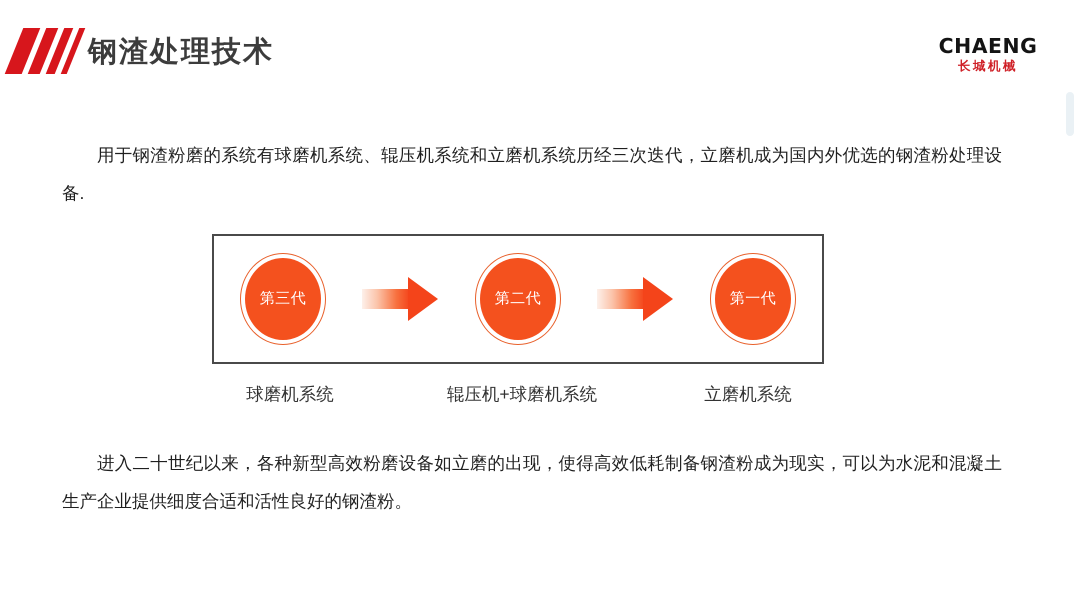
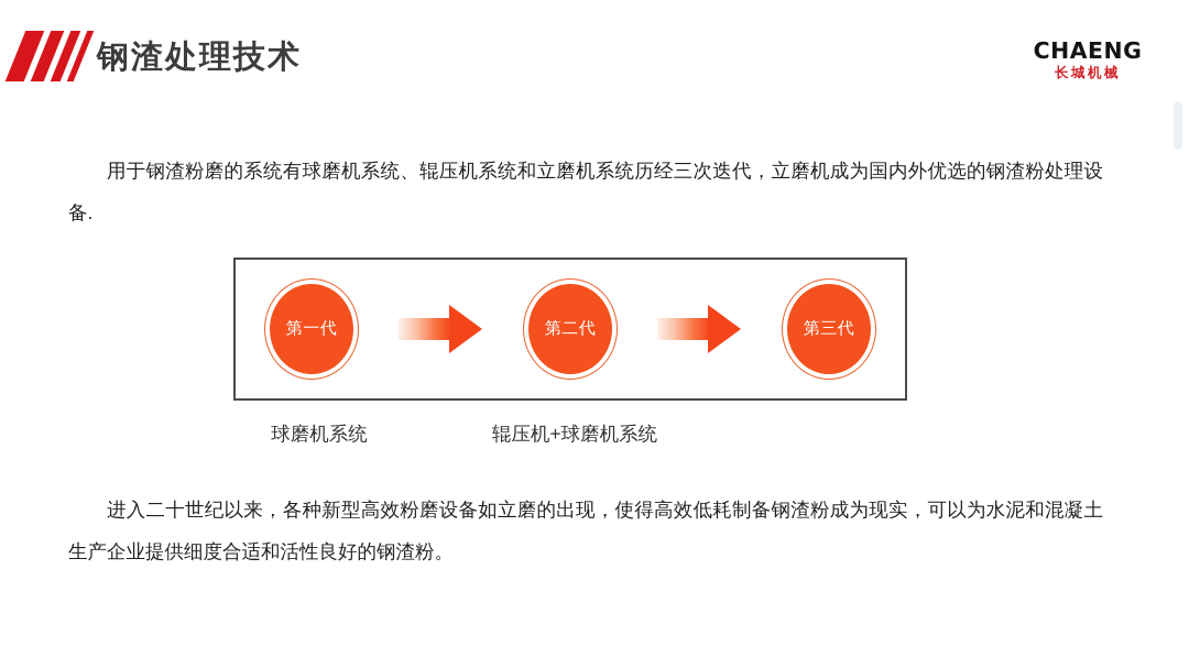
  钢渣处理技术
  CHAENG
  长城机械
  用于钢渣粉磨的系统有球磨机系统、辊压机系统和立磨机系统历经三次迭代，立磨机成为国内外优选的钢渣粉处理设备.
- 第三代
+ 第一代
  第二代
- 第一代
+ 第三代
  球磨机系统
  辊压机+球磨机系统
- 立磨机系统
  进入二十世纪以来，各种新型高效粉磨设备如立磨的出现，使得高效低耗制备钢渣粉成为现实，可以为水泥和混凝土生产企业提供细度合适和活性良好的钢渣粉。
